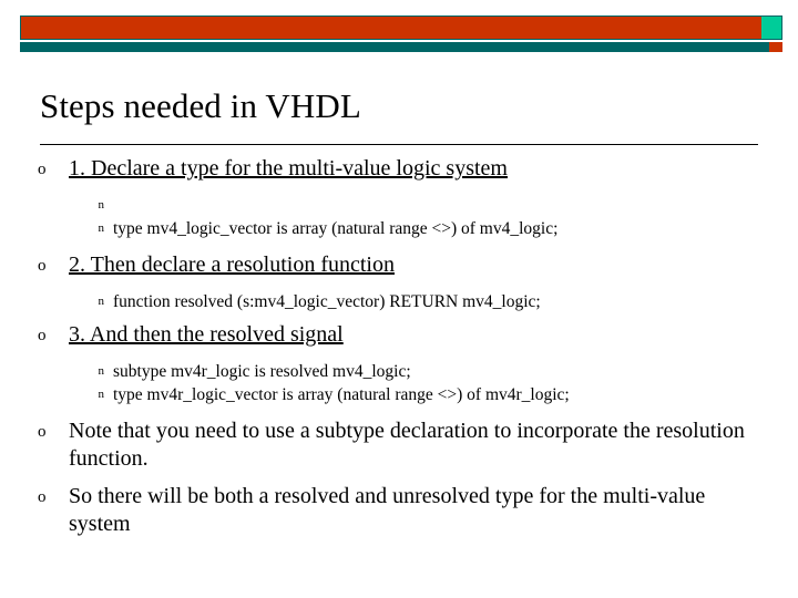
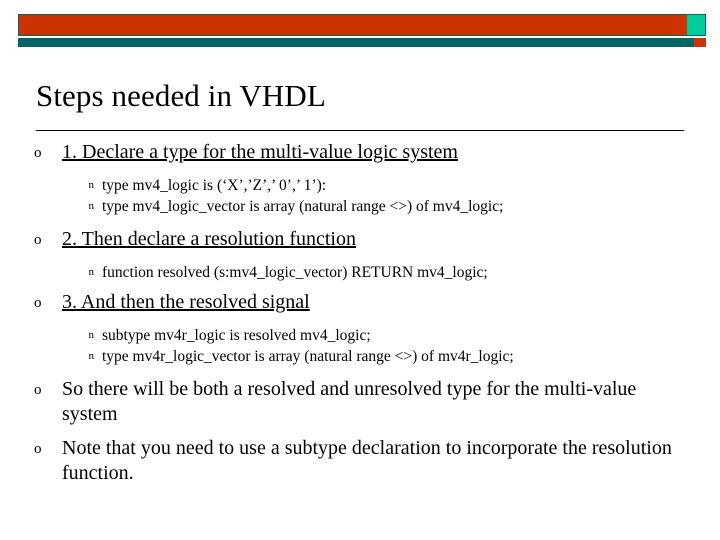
  Steps needed in VHDL
  o
  1. Declare a type for the multi-value logic system
  n
+ type mv4_logic is (‘X’,’Z’,’ 0’,’ 1’):
  n
  type mv4_logic_vector is array (natural range <>) of mv4_logic;
  o
  2. Then declare a resolution function
  n
  function resolved (s:mv4_logic_vector) RETURN mv4_logic;
  o
  3. And then the resolved signal
  n
  subtype mv4r_logic is resolved mv4_logic;
  n
  type mv4r_logic_vector is array (natural range <>) of mv4r_logic;
  o
- Note that you need to use a subtype declaration to incorporate the resolution function.
+ So there will be both a resolved and unresolved type for the multi-value system
  o
- So there will be both a resolved and unresolved type for the multi-value system
+ Note that you need to use a subtype declaration to incorporate the resolution function.
